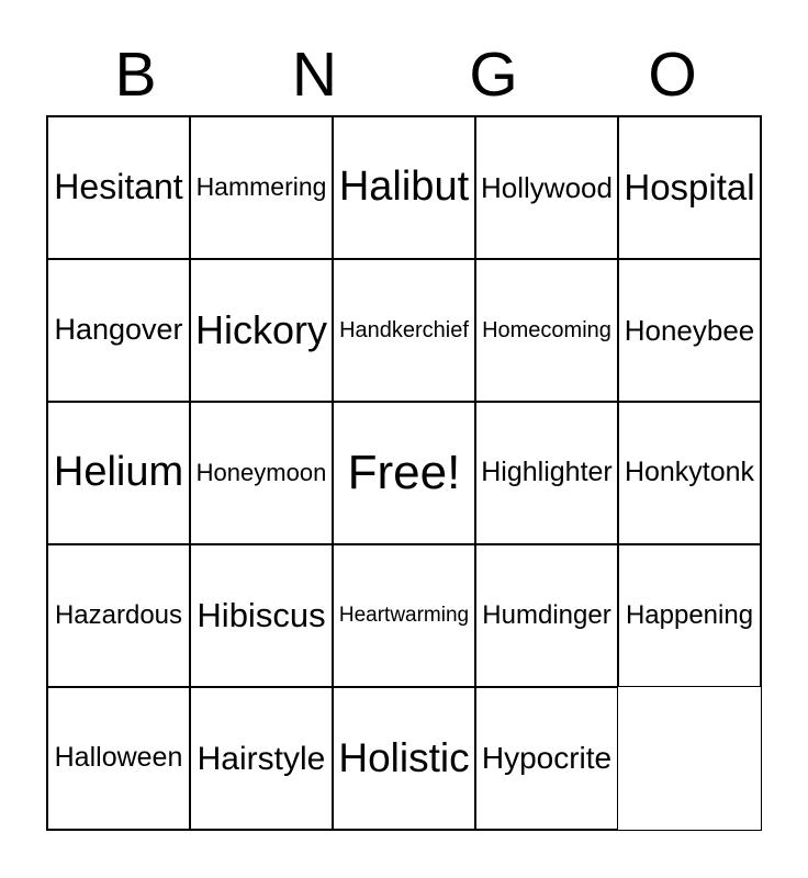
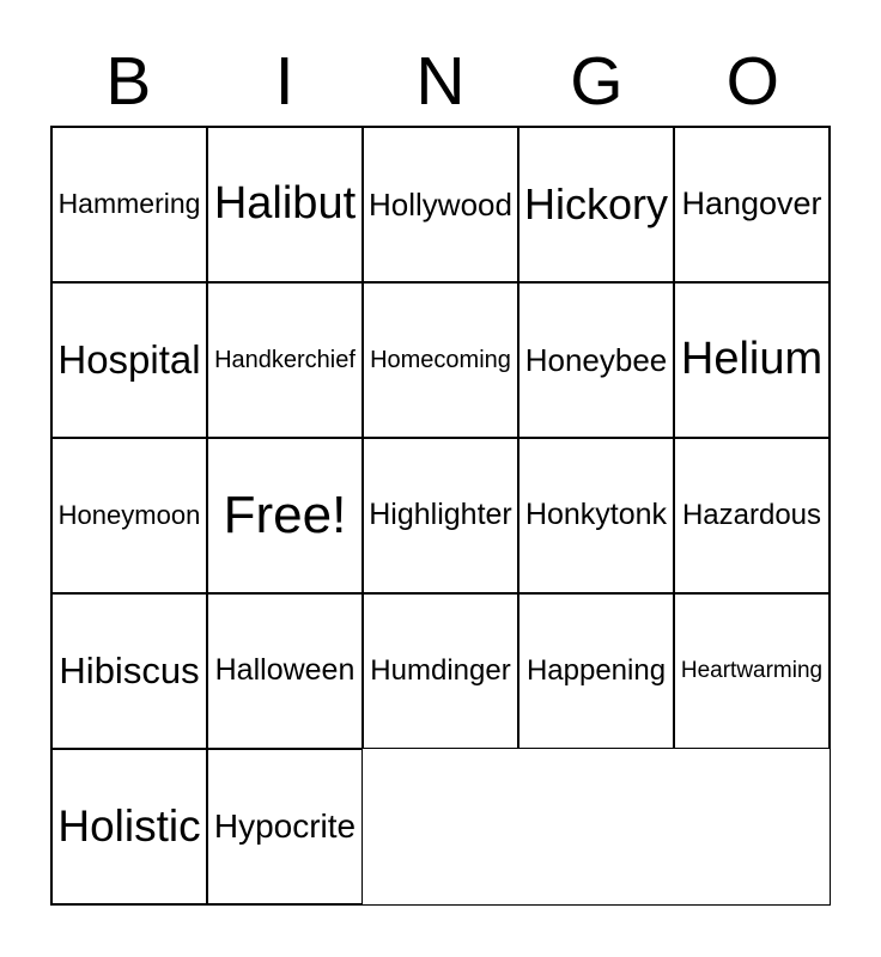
  B
+ I
  N
  G
  O
- Hesitant
  Hammering
  Halibut
  Hollywood
- Hospital
+ Hickory
  Hangover
- Hickory
+ Hospital
  Handkerchief
  Homecoming
  Honeybee
  Helium
  Honeymoon
  Free!
  Highlighter
  Honkytonk
  Hazardous
  Hibiscus
- Heartwarming
+ Halloween
  Humdinger
  Happening
- Halloween
+ Heartwarming
- Hairstyle
  Holistic
  Hypocrite
